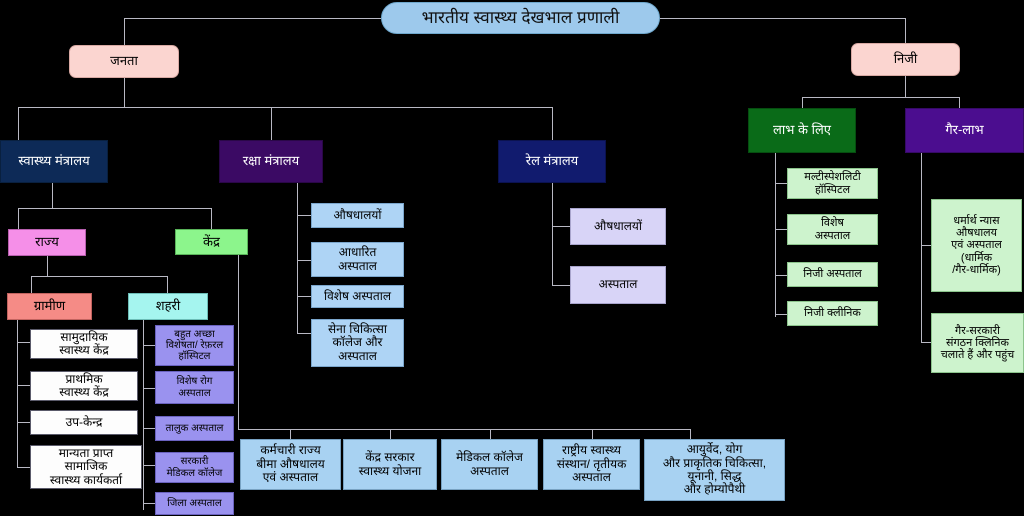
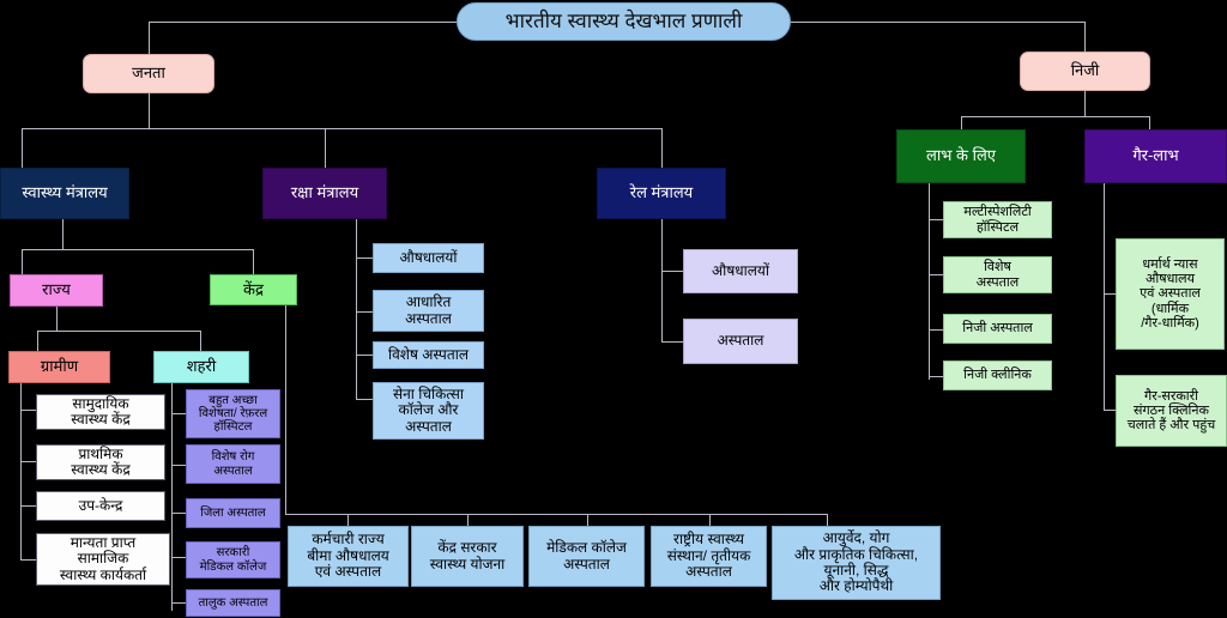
  भारतीय स्वास्थ्य देखभाल प्रणाली
  जनता
  निजी
  स्वास्थ्य मंत्रालय
  रक्षा मंत्रालय
  रेल मंत्रालय
  राज्य
  केंद्र
  ग्रामीण
  शहरी
  सामुदायिक
  स्वास्थ्य केंद्र
  प्राथमिक
  स्वास्थ्य केंद्र
  उप-केन्द्र
  मान्यता प्राप्त
  सामाजिक
  स्वास्थ्य कार्यकर्ता
  बहुत अच्छा
  विशेषता/ रेफ़रल
  हॉस्पिटल
  विशेष रोग
  अस्पताल
- तालुक अस्पताल
+ जिला अस्पताल
  सरकारी
  मेडिकल कॉलेज
- जिला अस्पताल
+ तालुक अस्पताल
  औषधालयों
  आधारित
  अस्पताल
  विशेष अस्पताल
  सेना चिकित्सा
  कॉलेज और
  अस्पताल
  औषधालयों
  अस्पताल
  कर्मचारी राज्य
  बीमा औषधालय
  एवं अस्पताल
  केंद्र सरकार
  स्वास्थ्य योजना
  मेडिकल कॉलेज
  अस्पताल
  राष्ट्रीय स्वास्थ्य
  संस्थान/ तृतीयक
  अस्पताल
  आयुर्वेद, योग
  और प्राकृतिक चिकित्सा,
  यूनानी, सिद्ध
  और होम्योपैथी
  लाभ के लिए
  गैर-लाभ
  मल्टीस्पेशलिटी
  हॉस्पिटल
  विशेष
  अस्पताल
  निजी अस्पताल
  निजी क्लीनिक
  धर्मार्थ न्यास
  औषधालय
  एवं अस्पताल
  (धार्मिक
  /गैर-धार्मिक)
  गैर-सरकारी
  संगठन क्लिनिक
  चलाते हैं और पहुंच
